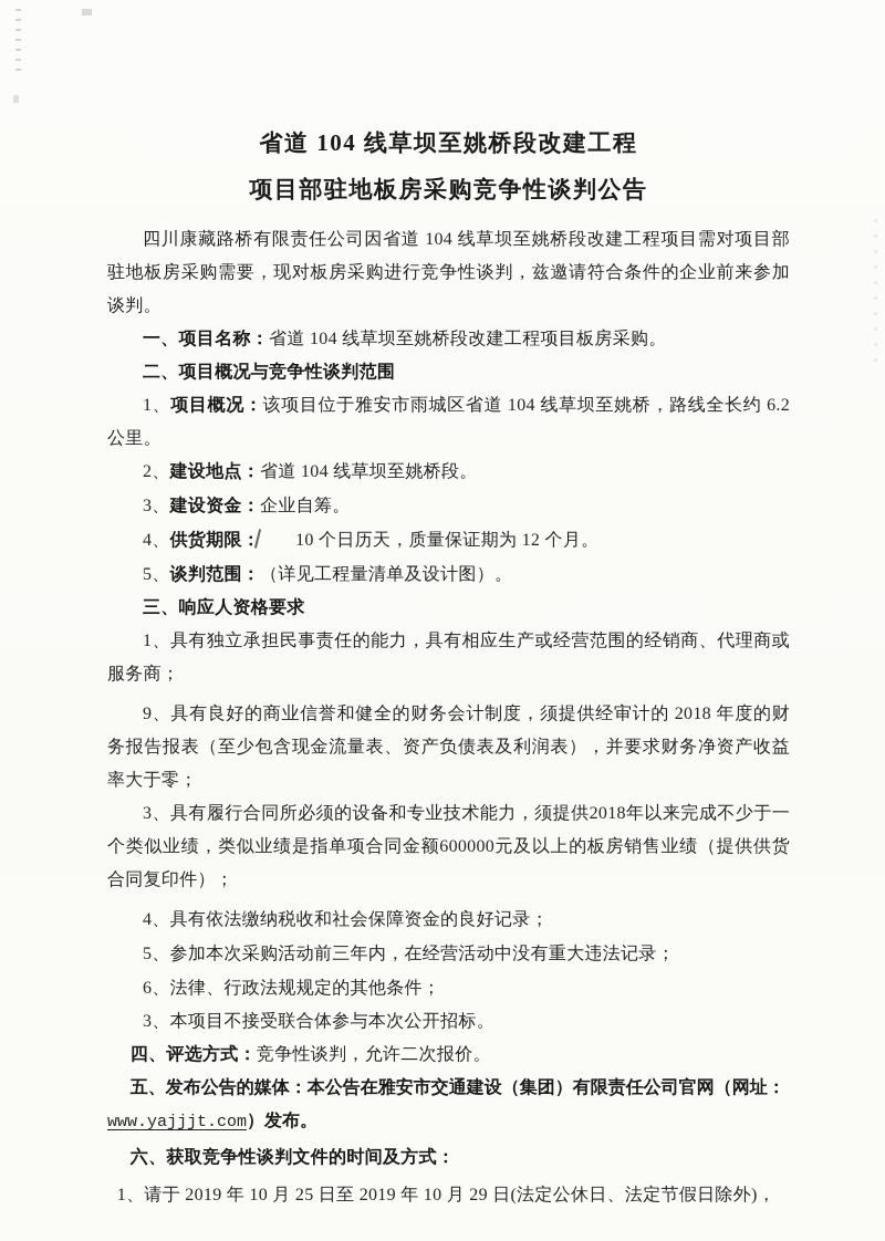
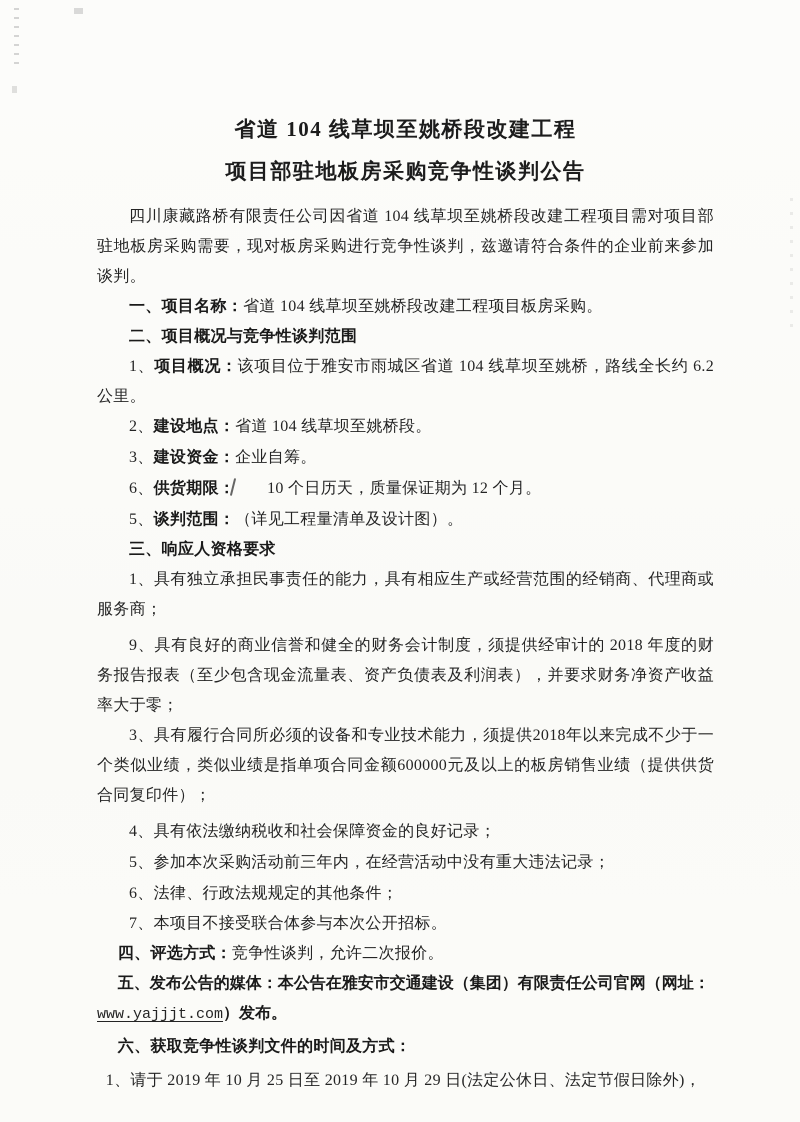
  省道 104 线草坝至姚桥段改建工程
  项目部驻地板房采购竞争性谈判公告
  四川康藏路桥有限责任公司因省道 104 线草坝至姚桥段改建工程项目需对项目部驻地板房采购需要，现对板房采购进行竞争性谈判，兹邀请符合条件的企业前来参加谈判。
  一、项目名称：省道 104 线草坝至姚桥段改建工程项目板房采购。
  二、项目概况与竞争性谈判范围
  1、项目概况：该项目位于雅安市雨城区省道 104 线草坝至姚桥，路线全长约 6.2 公里。
  2、建设地点：省道 104 线草坝至姚桥段。
  3、建设资金：企业自筹。
- 4、供货期限： 10 个日历天，质量保证期为 12 个月。
+ 6、供货期限： 10 个日历天，质量保证期为 12 个月。
  5、谈判范围：（详见工程量清单及设计图）。
  三、响应人资格要求
  1、具有独立承担民事责任的能力，具有相应生产或经营范围的经销商、代理商或服务商；
  9、具有良好的商业信誉和健全的财务会计制度，须提供经审计的 2018 年度的财务报告报表（至少包含现金流量表、资产负债表及利润表），并要求财务净资产收益率大于零；
  3、具有履行合同所必须的设备和专业技术能力，须提供2018年以来完成不少于一个类似业绩，类似业绩是指单项合同金额600000元及以上的板房销售业绩（提供供货合同复印件）；
  4、具有依法缴纳税收和社会保障资金的良好记录；
  5、参加本次采购活动前三年内，在经营活动中没有重大违法记录；
  6、法律、行政法规规定的其他条件；
- 3、本项目不接受联合体参与本次公开招标。
+ 7、本项目不接受联合体参与本次公开招标。
  四、评选方式：竞争性谈判，允许二次报价。
  五、发布公告的媒体：本公告在雅安市交通建设（集团）有限责任公司官网（网址：
  www.yajjjt.com）发布。
  六、获取竞争性谈判文件的时间及方式：
  1、请于 2019 年 10 月 25 日至 2019 年 10 月 29 日(法定公休日、法定节假日除外)，
